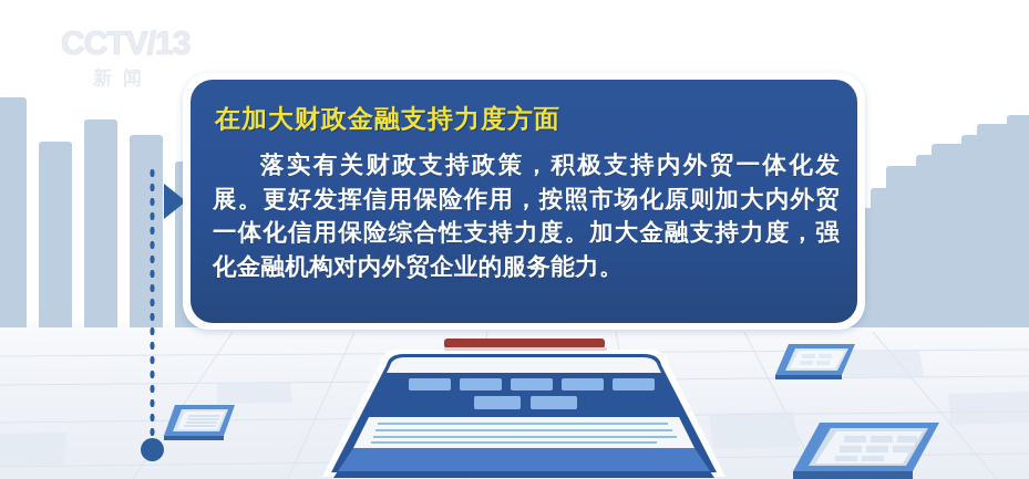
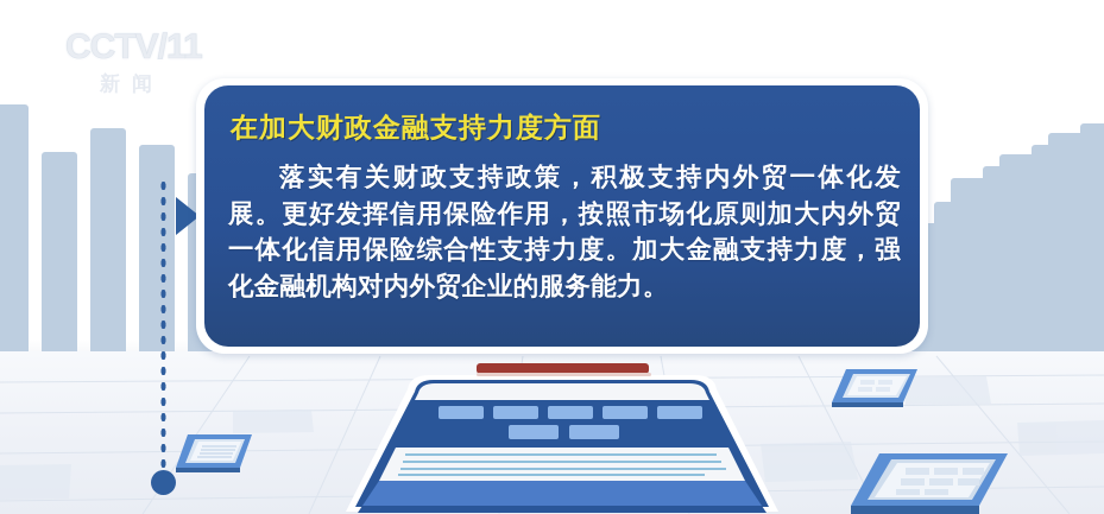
- CCTV/13
+ CCTV/11
  新闻
  在加大财政金融支持力度方面
  落实有关财政支持政策，积极支持内外贸一体化发展。更好发挥信用保险作用，按照市场化原则加大内外贸一体化信用保险综合性支持力度。加大金融支持力度，强化金融机构对内外贸企业的服务能力。
